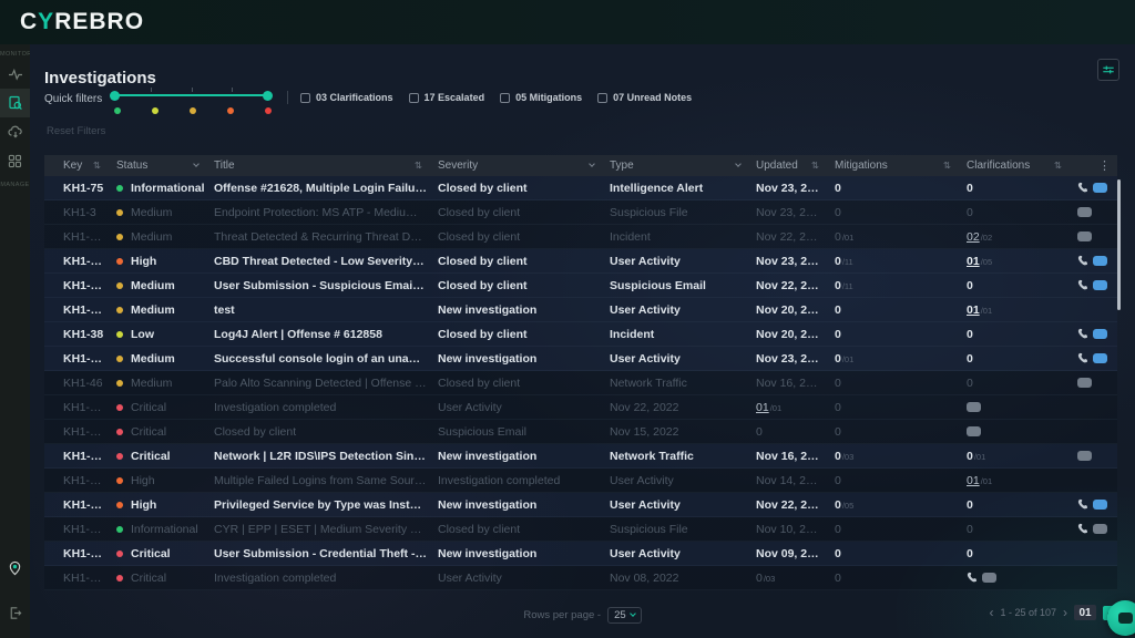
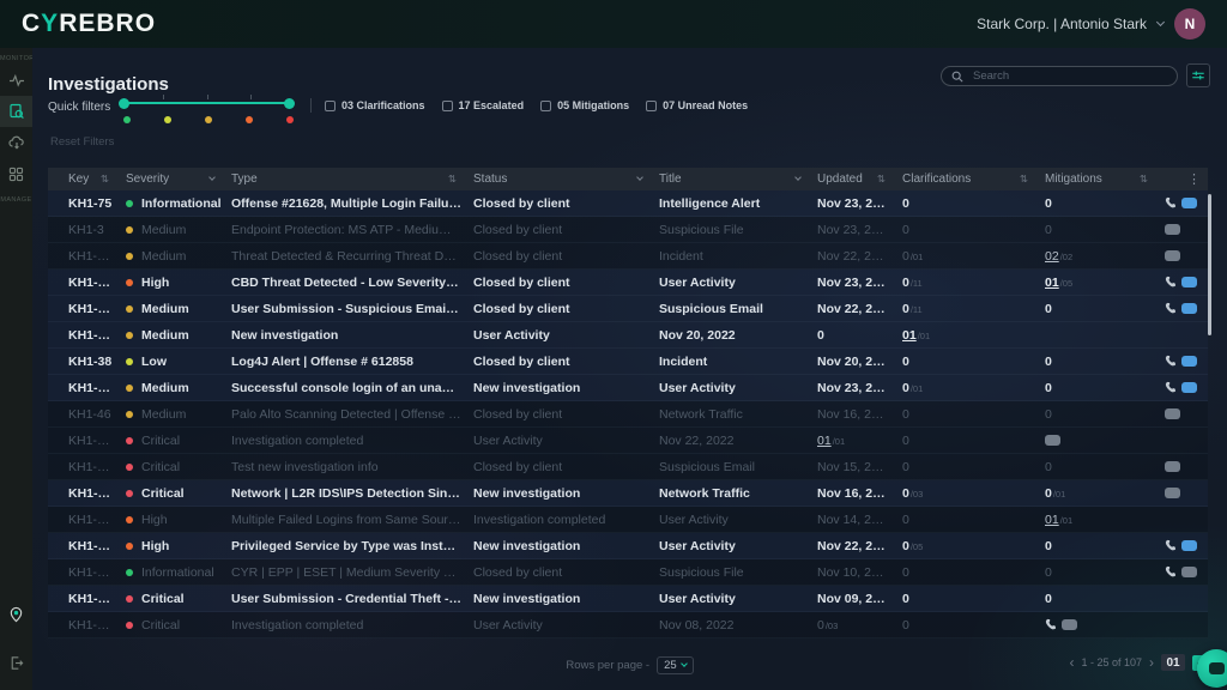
  CYREBRO
+ Stark Corp. | Antonio Stark
+ N
  Investigations
+ Search
  Quick filters
  03 Clarifications
  17 Escalated
  05 Mitigations
  07 Unread Notes
  Reset Filters
  Key
  ⇅
- Status
+ Severity
- Title
+ Type
  ⇅
- Severity
+ Status
- Type
+ Title
  Updated
  ⇅
- Mitigations
+ Clarifications
  ⇅
- Clarifications
+ Mitigations
  ⇅
  ⋮
  KH1-75
  Informational
  Offense #21628, Multiple Login Failures f
  Closed by client
  Intelligence Alert
  Nov 23, 2022
  0
  0
  KH1-3
  Medium
  Endpoint Protection: MS ATP - Medium Sev
  Closed by client
  Suspicious File
  Nov 23, 2022
  0
  0
  KH1-165
  Medium
  Threat Detected & Recurring Threat Detect
  Closed by client
  Incident
  Nov 22, 2022
  0/01
  02/02
  KH1-150
  High
  CBD Threat Detected - Low Severity (2.2.
  Closed by client
  User Activity
  Nov 23, 2022
  0/11
  01/05
  KH1-103
  Medium
  User Submission - Suspicious Email - or
  Closed by client
  Suspicious Email
  Nov 22, 2022
  0/11
  0
  KH1-200
  Medium
- test
  New investigation
  User Activity
  Nov 20, 2022
  0
  01/01
  KH1-38
  Low
  Log4J Alert | Offense # 612858
  Closed by client
  Incident
  Nov 20, 2022
  0
  0
  KH1-198
  Medium
  New investigation
  User Activity
  Nov 23, 2022
  0/01
  0
  KH1-46
  Medium
  Palo Alto Scanning Detected | Offense # 72
  Closed by client
  Network Traffic
  Nov 16, 2022
  0
  0
  KH1-188
  Critical
  Investigation completed
  User Activity
  Nov 22, 2022
  01/01
  0
  KH1-102
  Critical
+ Test new investigation info
  Closed by client
  Suspicious Email
  Nov 15, 2022
  0
  0
  KH1-179
  Critical
  Network | L2R IDS\IPS Detection Single S
  New investigation
  Network Traffic
  Nov 16, 2022
  0/03
  0/01
  KH1-191
  High
  Multiple Failed Logins from Same Source w
  Investigation completed
  User Activity
  Nov 14, 2022
  0
  01/01
  KH1-133
  High
  Privileged Service by Type was Installed
  New investigation
  User Activity
  Nov 22, 2022
  0/05
  0
  KH1-148
  Informational
  CYR | EPP | ESET | Medium Severity Threa
  Closed by client
  Suspicious File
  Nov 10, 2022
  0
  0
  KH1-173
  Critical
  User Submission - Credential Theft - gdh
  New investigation
  User Activity
  Nov 09, 2022
  0
  0
  KH1-144
  Critical
  Investigation completed
  User Activity
  Nov 08, 2022
  0/03
  0
  Rows per page -
  25
  ‹
  1 - 25 of 107
  ›
  01
